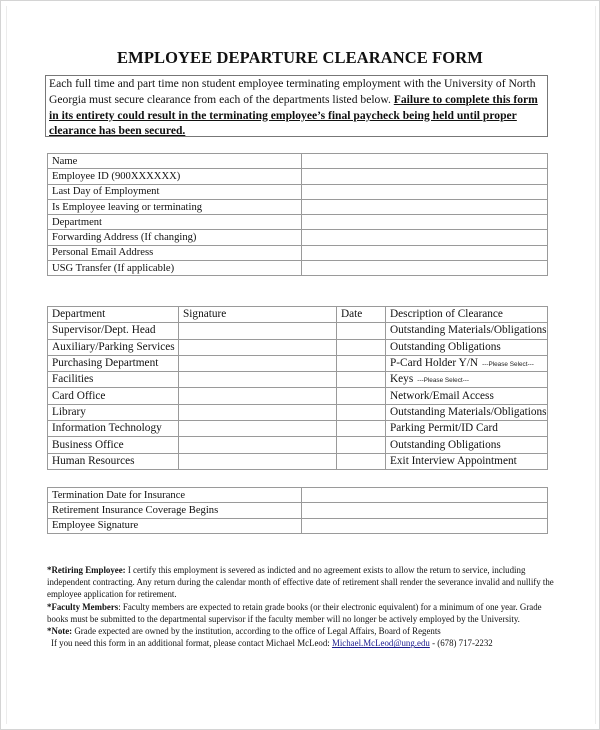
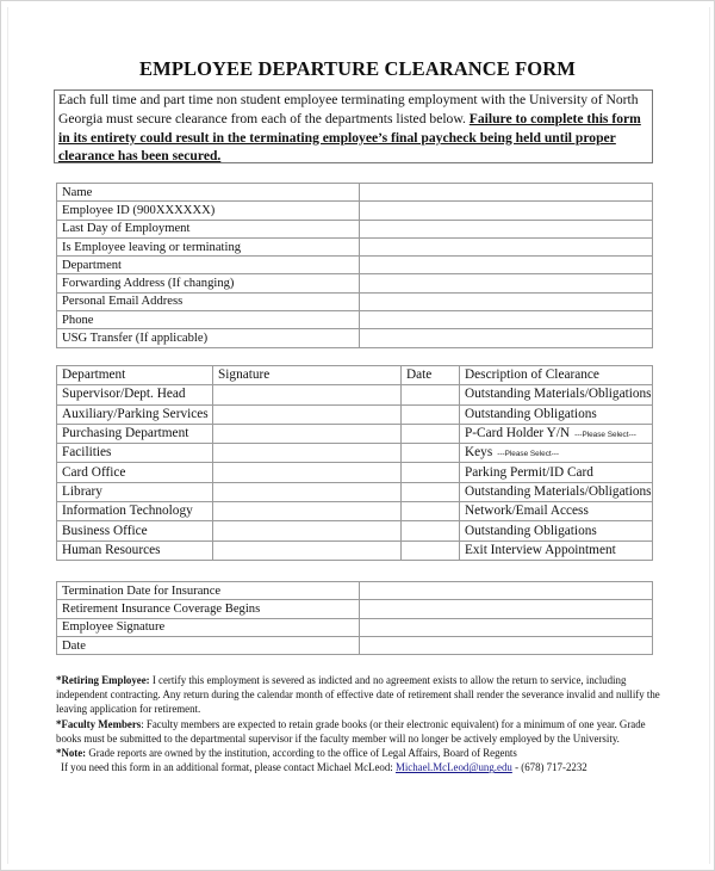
  EMPLOYEE DEPARTURE CLEARANCE FORM
  Each full time and part time non student employee terminating employment with the University of North Georgia must secure clearance from each of the departments listed below. Failure to complete this form in its entirety could result in the terminating employee’s final paycheck being held until proper clearance has been secured.
  Name
  Employee ID (900XXXXXX)
  Last Day of Employment
  Is Employee leaving or terminating
  Department
  Forwarding Address (If changing)
  Personal Email Address
+ Phone
  USG Transfer (If applicable)
  Department	Signature	Date	Description of Clearance
  Supervisor/Dept. Head			Outstanding Materials/Obligations
  Auxiliary/Parking Services			Outstanding Obligations
- Card Office			Network/Email Access
+ Card Office			Parking Permit/ID Card
  Library			Outstanding Materials/Obligations
- Information Technology			Parking Permit/ID Card
+ Information Technology			Network/Email Access
  Business Office			Outstanding Obligations
  Human Resources			Exit Interview Appointment
  Termination Date for Insurance
  Retirement Insurance Coverage Begins
  Employee Signature
+ Date
- *Retiring Employee: I certify this employment is severed as indicted and no agreement exists to allow the return to service, including independent contracting. Any return during the calendar month of effective date of retirement shall render the severance invalid and nullify the employee application for retirement.
+ *Retiring Employee: I certify this employment is severed as indicted and no agreement exists to allow the return to service, including independent contracting. Any return during the calendar month of effective date of retirement shall render the severance invalid and nullify the leaving application for retirement.
  *Faculty Members: Faculty members are expected to retain grade books (or their electronic equivalent) for a minimum of one year. Grade books must be submitted to the departmental supervisor if the faculty member will no longer be actively employed by the University.
- *Note: Grade expected are owned by the institution, according to the office of Legal Affairs, Board of Regents
+ *Note: Grade reports are owned by the institution, according to the office of Legal Affairs, Board of Regents
  If you need this form in an additional format, please contact Michael McLeod: Michael.McLeod@ung.edu - (678) 717-2232
